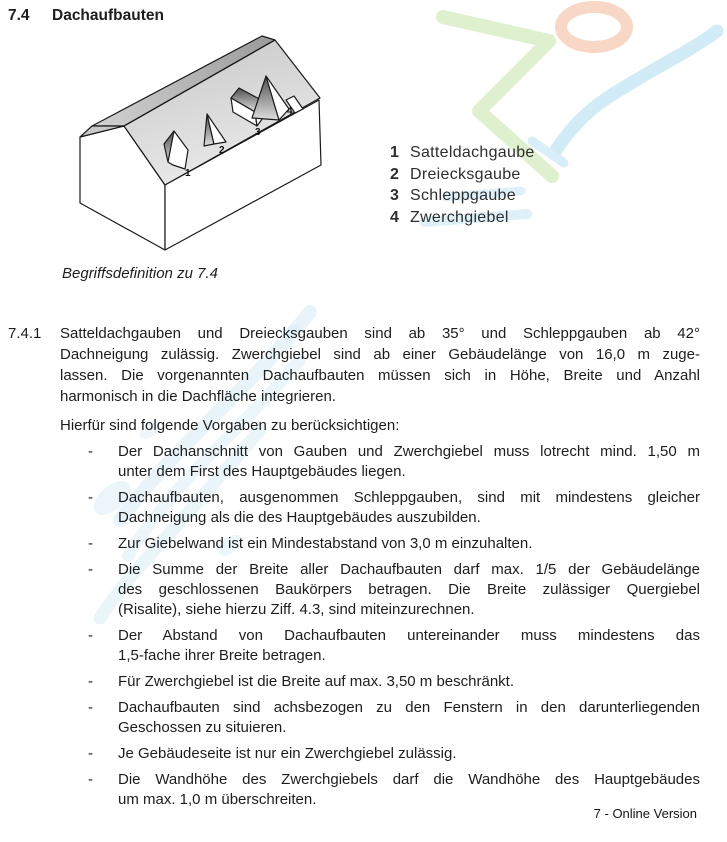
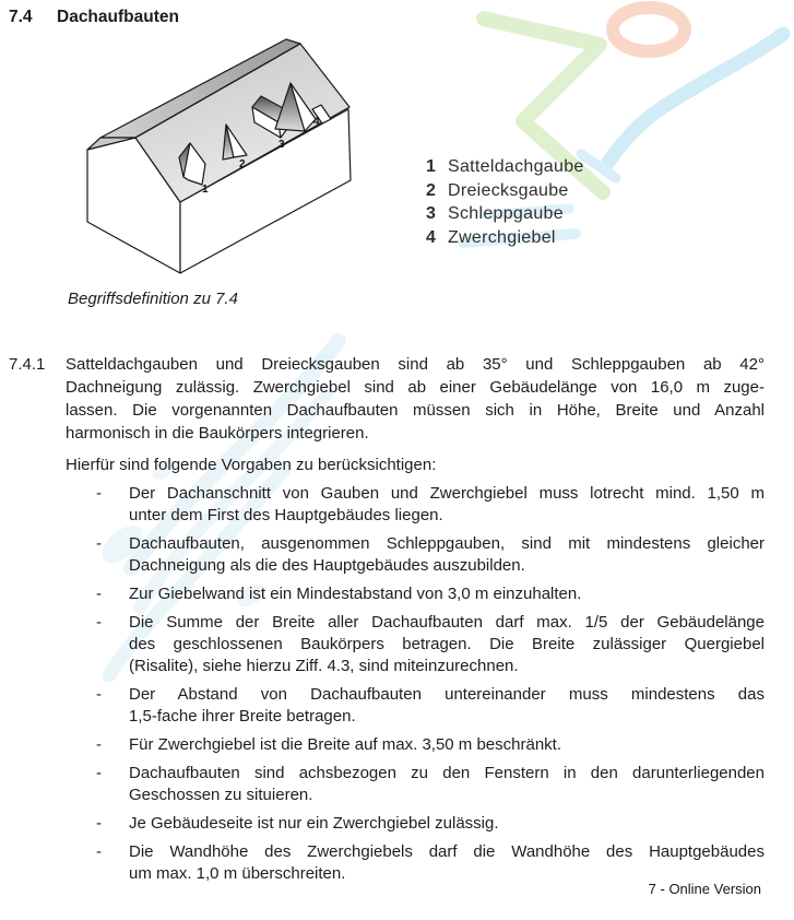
  7.4
  Dachaufbauten
  1
  2
  3
  4
  1
  Satteldachgaube
  2
  Dreiecksgaube
  3
  Schleppgaube
  4
  Zwerchgiebel
  Begriffsdefinition zu 7.4
  7.4.1
  Satteldachgauben und Dreiecksgauben sind ab 35° und Schleppgauben ab 42°
  Dachneigung zulässig. Zwerchgiebel sind ab einer Gebäudelänge von 16,0 m zuge-
  lassen. Die vorgenannten Dachaufbauten müssen sich in Höhe, Breite und Anzahl
- harmonisch in die Dachfläche integrieren.
+ harmonisch in die Baukörpers integrieren.
  Hierfür sind folgende Vorgaben zu berücksichtigen:
  -
  Der Dachanschnitt von Gauben und Zwerchgiebel muss lotrecht mind. 1,50 m
  unter dem First des Hauptgebäudes liegen.
  -
  Dachaufbauten, ausgenommen Schleppgauben, sind mit mindestens gleicher
  Dachneigung als die des Hauptgebäudes auszubilden.
  -
  Zur Giebelwand ist ein Mindestabstand von 3,0 m einzuhalten.
  -
  Die Summe der Breite aller Dachaufbauten darf max. 1/5 der Gebäudelänge
  des geschlossenen Baukörpers betragen. Die Breite zulässiger Quergiebel
  (Risalite), siehe hierzu Ziff. 4.3, sind miteinzurechnen.
  -
  Der Abstand von Dachaufbauten untereinander muss mindestens das
  1,5-fache ihrer Breite betragen.
  -
  Für Zwerchgiebel ist die Breite auf max. 3,50 m beschränkt.
  -
  Dachaufbauten sind achsbezogen zu den Fenstern in den darunterliegenden
  Geschossen zu situieren.
  -
  Je Gebäudeseite ist nur ein Zwerchgiebel zulässig.
  -
  Die Wandhöhe des Zwerchgiebels darf die Wandhöhe des Hauptgebäudes
  um max. 1,0 m überschreiten.
  7 - Online Version
